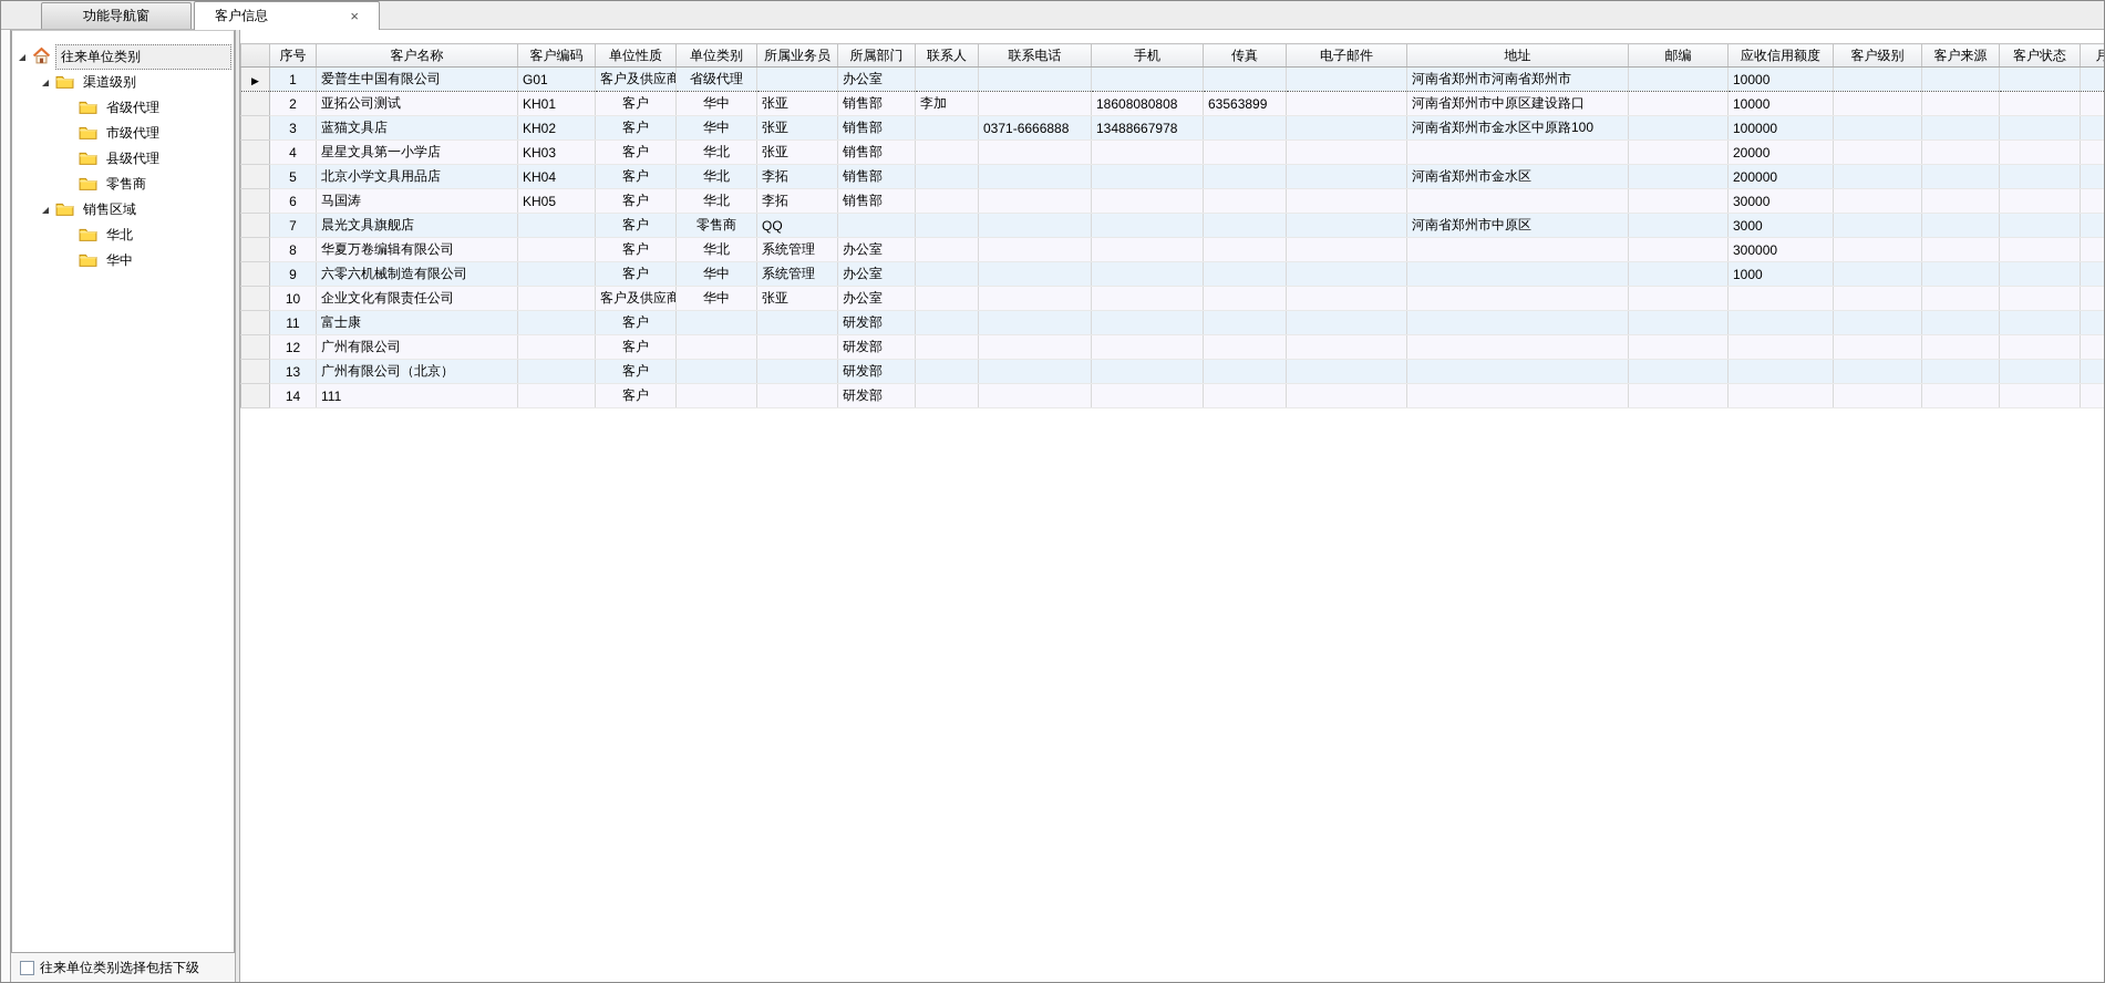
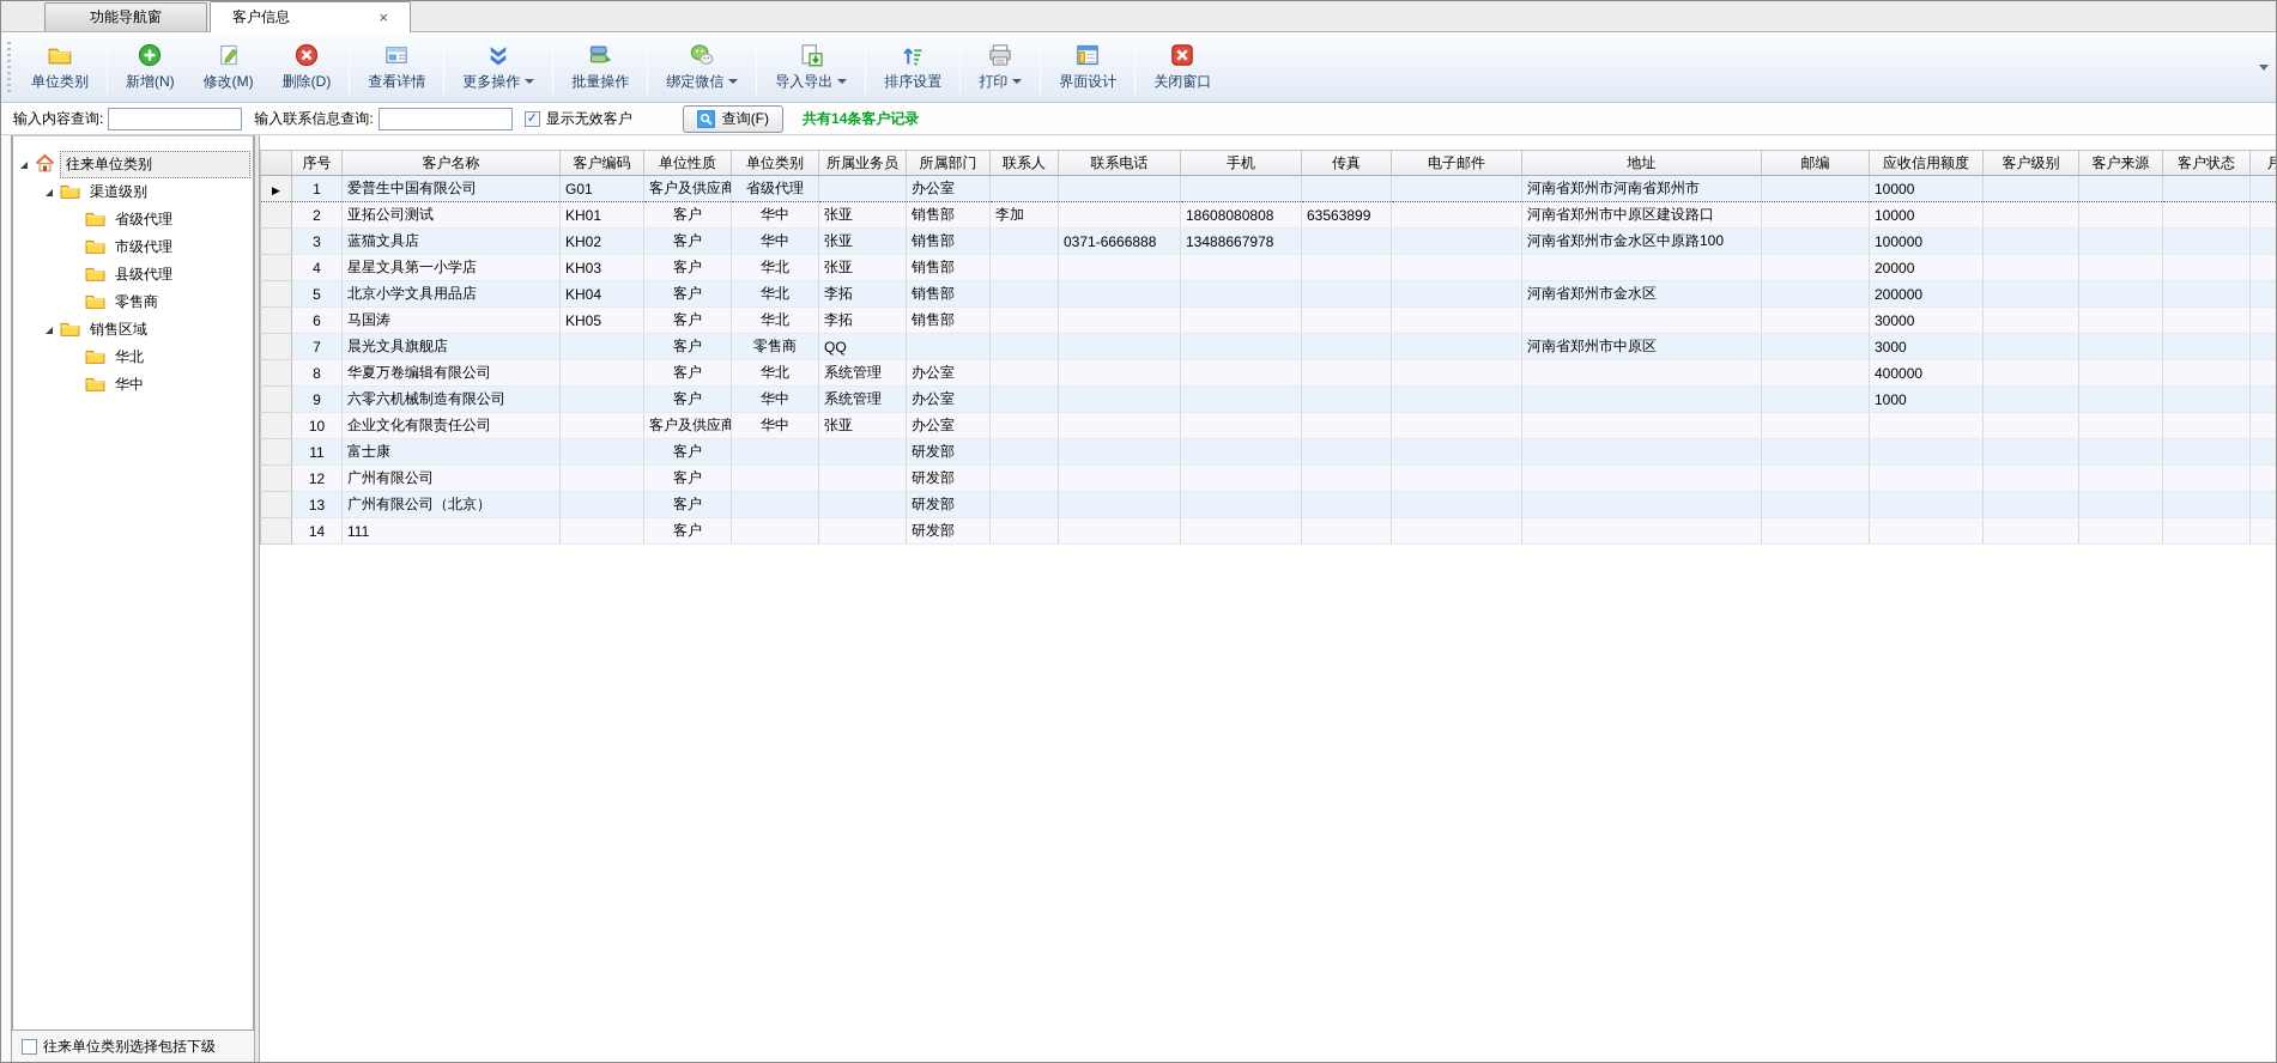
  功能导航窗
  客户信息
  ×
+ 单位类别
+ 新增(N)
+ 修改(M)
+ 删除(D)
+ 查看详情
+ 更多操作
+ 批量操作
+ 绑定微信
+ 导入导出
+ 排序设置
+ 打印
+ 界面设计
+ 关闭窗口
+ 输入内容查询:
+ 输入联系信息查询:
+ 显示无效客户
+ 查询(F)
+ 共有14条客户记录
  往来单位类别
  渠道级别
  省级代理
  市级代理
  县级代理
  零售商
  销售区域
  华北
  华中
  往来单位类别选择包括下级
  	序号	客户名称	客户编码	单位性质	单位类别	所属业务员	所属部门	联系人	联系电话	手机	传真	电子邮件	地址	邮编	应收信用额度	客户级别	客户来源	客户状态	月
  ▶	1	爱普生中国有限公司	G01	客户及供应商	省级代理		办公室						河南省郑州市河南省郑州市		10000
  	2	亚拓公司测试	KH01	客户	华中	张亚	销售部	李加		18608080808	63563899		河南省郑州市中原区建设路口		10000
  	3	蓝猫文具店	KH02	客户	华中	张亚	销售部		0371-6666888	13488667978			河南省郑州市金水区中原路100		100000
  	4	星星文具第一小学店	KH03	客户	华北	张亚	销售部								20000
  	5	北京小学文具用品店	KH04	客户	华北	李拓	销售部						河南省郑州市金水区		200000
  	6	马国涛	KH05	客户	华北	李拓	销售部								30000
  	7	晨光文具旗舰店		客户	零售商	QQ							河南省郑州市中原区		3000
- 	8	华夏万卷编辑有限公司		客户	华北	系统管理	办公室								300000
+ 	8	华夏万卷编辑有限公司		客户	华北	系统管理	办公室								400000
  	9	六零六机械制造有限公司		客户	华中	系统管理	办公室								1000
  	10	企业文化有限责任公司		客户及供应商	华中	张亚	办公室
  	11	富士康		客户			研发部
  	12	广州有限公司		客户			研发部
  	13	广州有限公司（北京）		客户			研发部
  	14	111		客户			研发部
